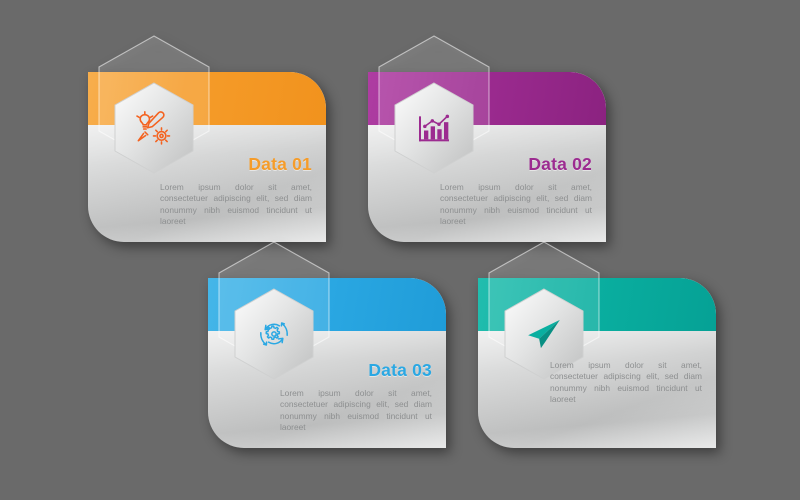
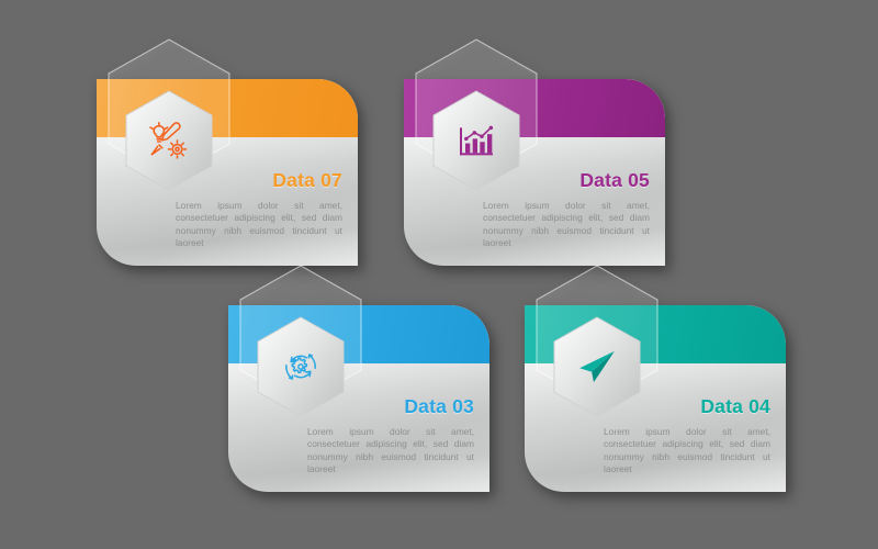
- Data 01
+ Data 07
  Lorem ipsum dolor sit amet, consectetuer adipiscing elit, sed diam nonummy nibh euismod tincidunt ut laoreet
- Data 02
+ Data 05
  Lorem ipsum dolor sit amet, consectetuer adipiscing elit, sed diam nonummy nibh euismod tincidunt ut laoreet
  Data 03
  Lorem ipsum dolor sit amet, consectetuer adipiscing elit, sed diam nonummy nibh euismod tincidunt ut laoreet
+ Data 04
  Lorem ipsum dolor sit amet, consectetuer adipiscing elit, sed diam nonummy nibh euismod tincidunt ut laoreet
